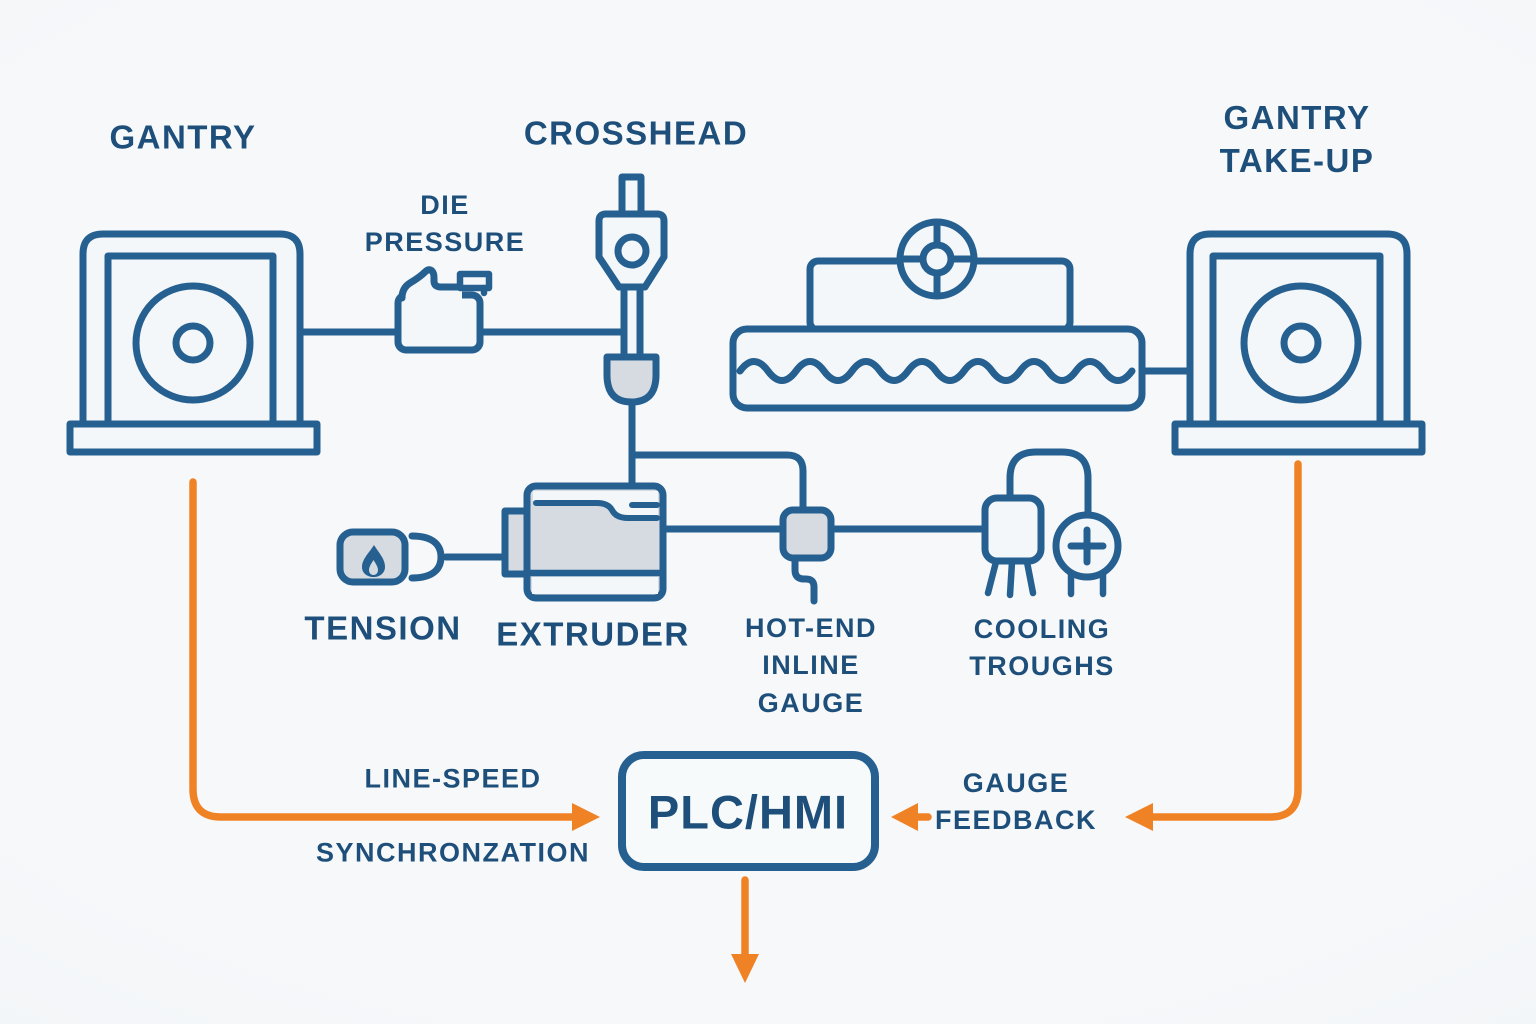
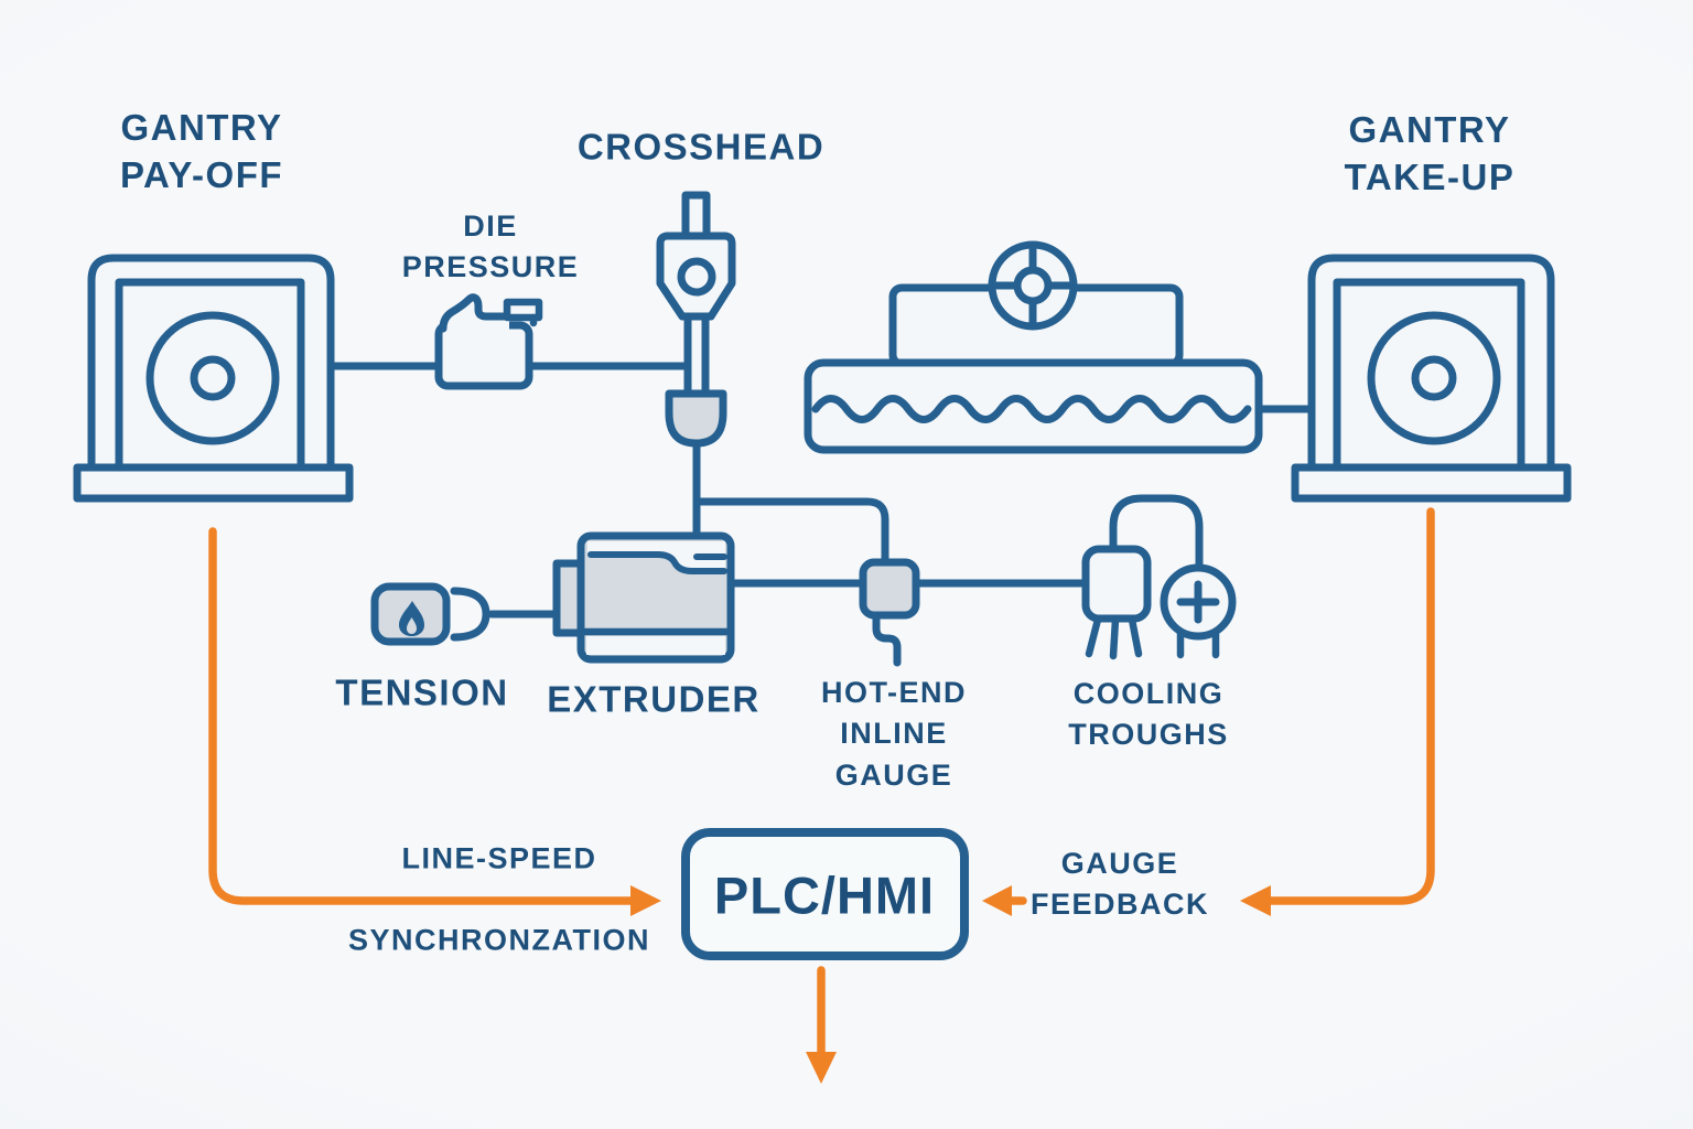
  GANTRY
+ PAY-OFF
  DIE
  PRESSURE
  CROSSHEAD
  GANTRY
  TAKE-UP
  TENSION
  EXTRUDER
  HOT-END
  INLINE
  GAUGE
  COOLING
  TROUGHS
  LINE-SPEED
  SYNCHRONZATION
  GAUGE
  FEEDBACK
  PLC/HMI
